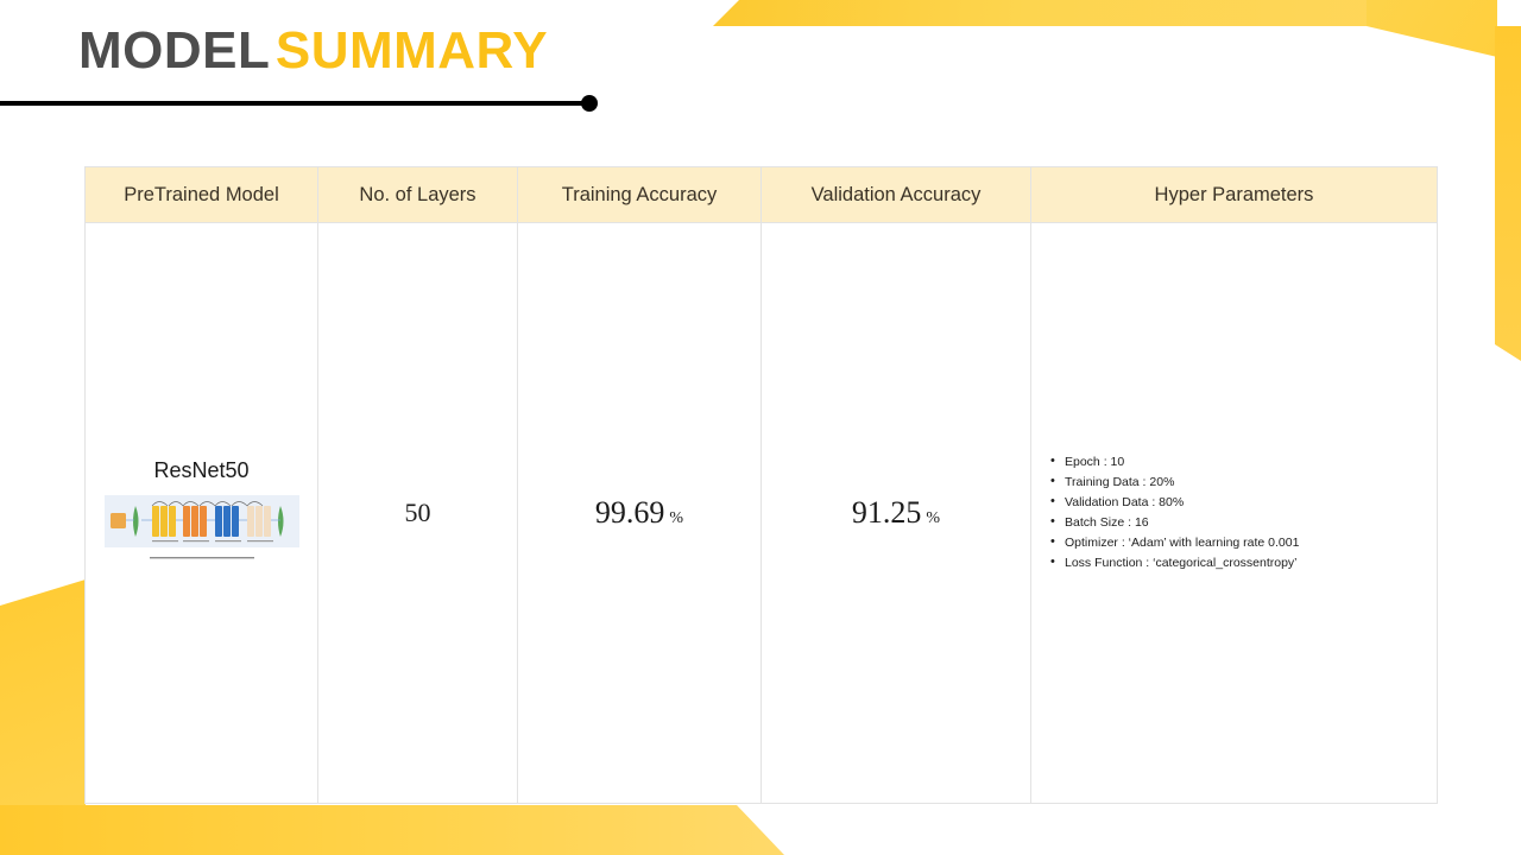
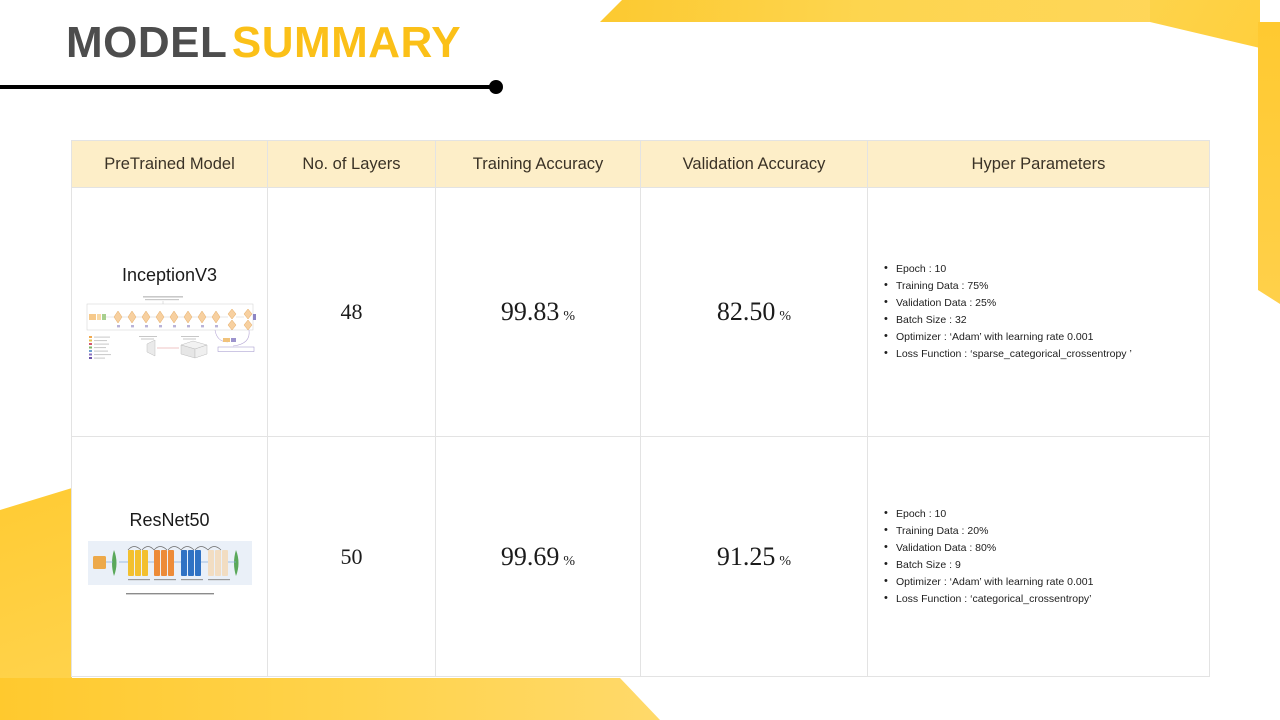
  MODEL SUMMARY
  PreTrained Model	No. of Layers	Training Accuracy	Validation Accuracy	Hyper Parameters
+ InceptionV3	48	99.83 %	82.50 %	Epoch : 10 Training Data : 75% Validation Data : 25% Batch Size : 32 Optimizer : ‘Adam’ with learning rate 0.001 Loss Function : ‘sparse_categorical_crossentropy ’
- ResNet50	50	99.69 %	91.25 %	Epoch : 10 Training Data : 20% Validation Data : 80% Batch Size : 16 Optimizer : ‘Adam’ with learning rate 0.001 Loss Function : ‘categorical_crossentropy’
+ ResNet50	50	99.69 %	91.25 %	Epoch : 10 Training Data : 20% Validation Data : 80% Batch Size : 9 Optimizer : ‘Adam’ with learning rate 0.001 Loss Function : ‘categorical_crossentropy’
